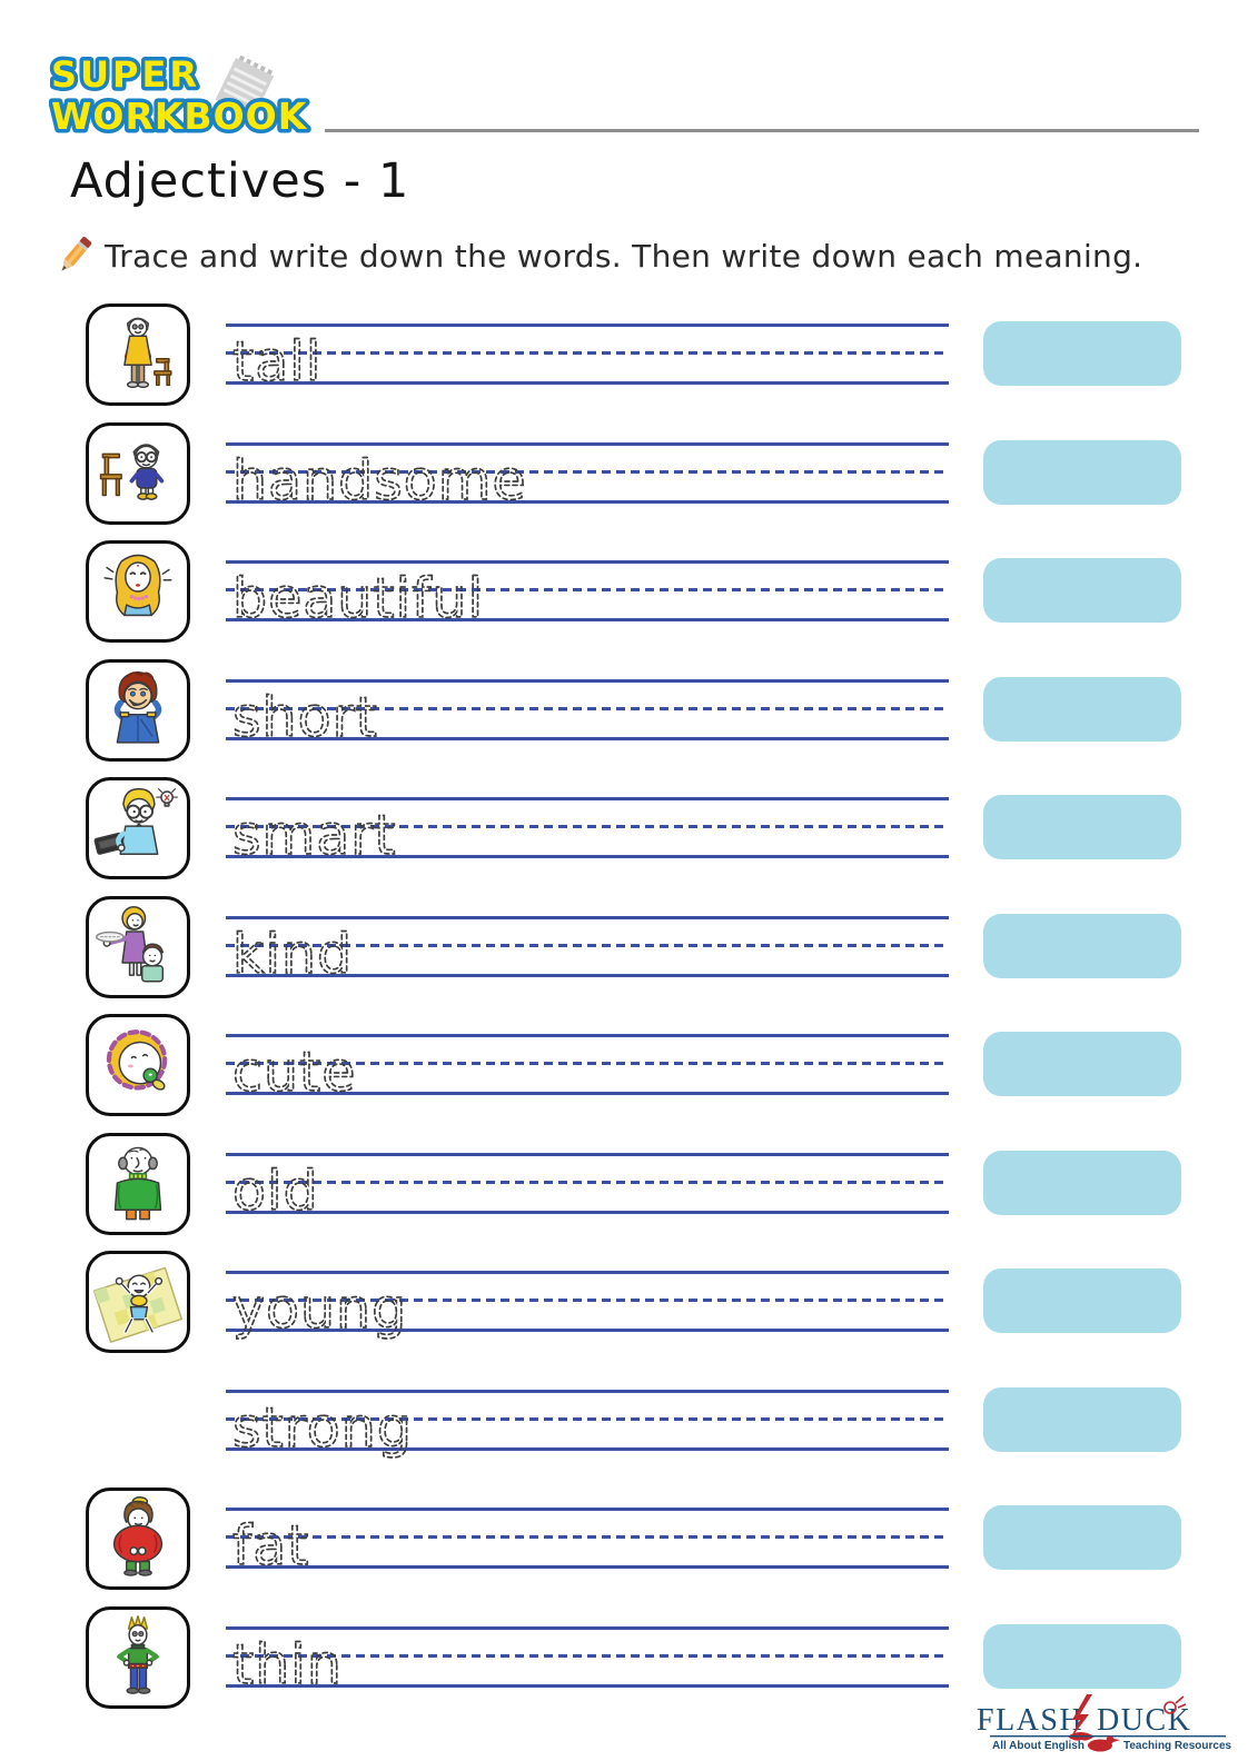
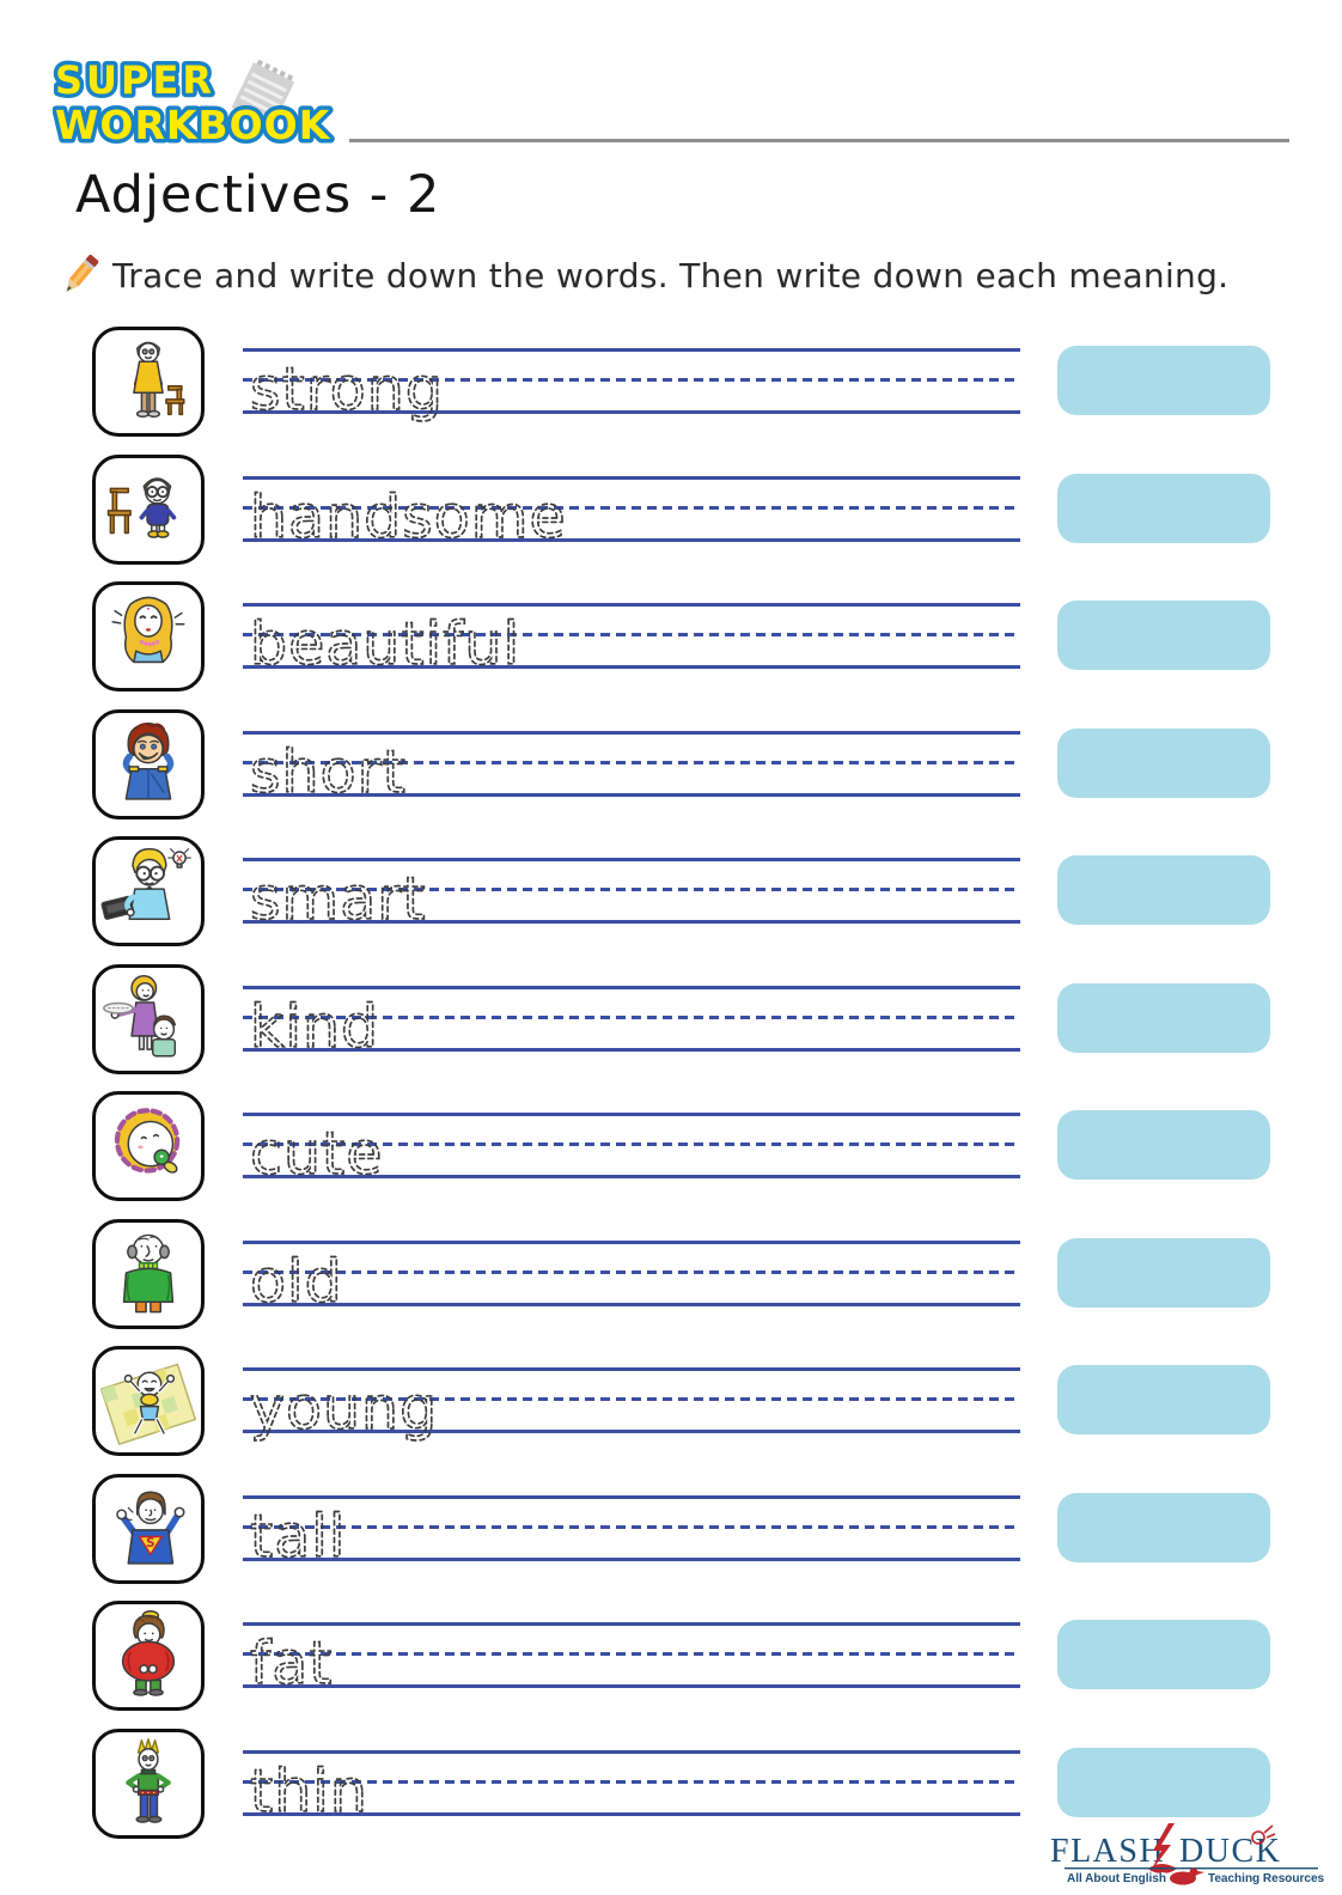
  SUPER
  WORKBOOK
- Adjectives - 1
+ Adjectives - 2
  Trace and write down the words. Then write down each meaning.
- tall
+ strong
  handsome
  beautiful
  short
  smart
  kind
  cute
  old
  young
+ S
- strong
+ tall
  fat
  thin
  FLASH
  DUCK
  All About English
  Teaching Resources
